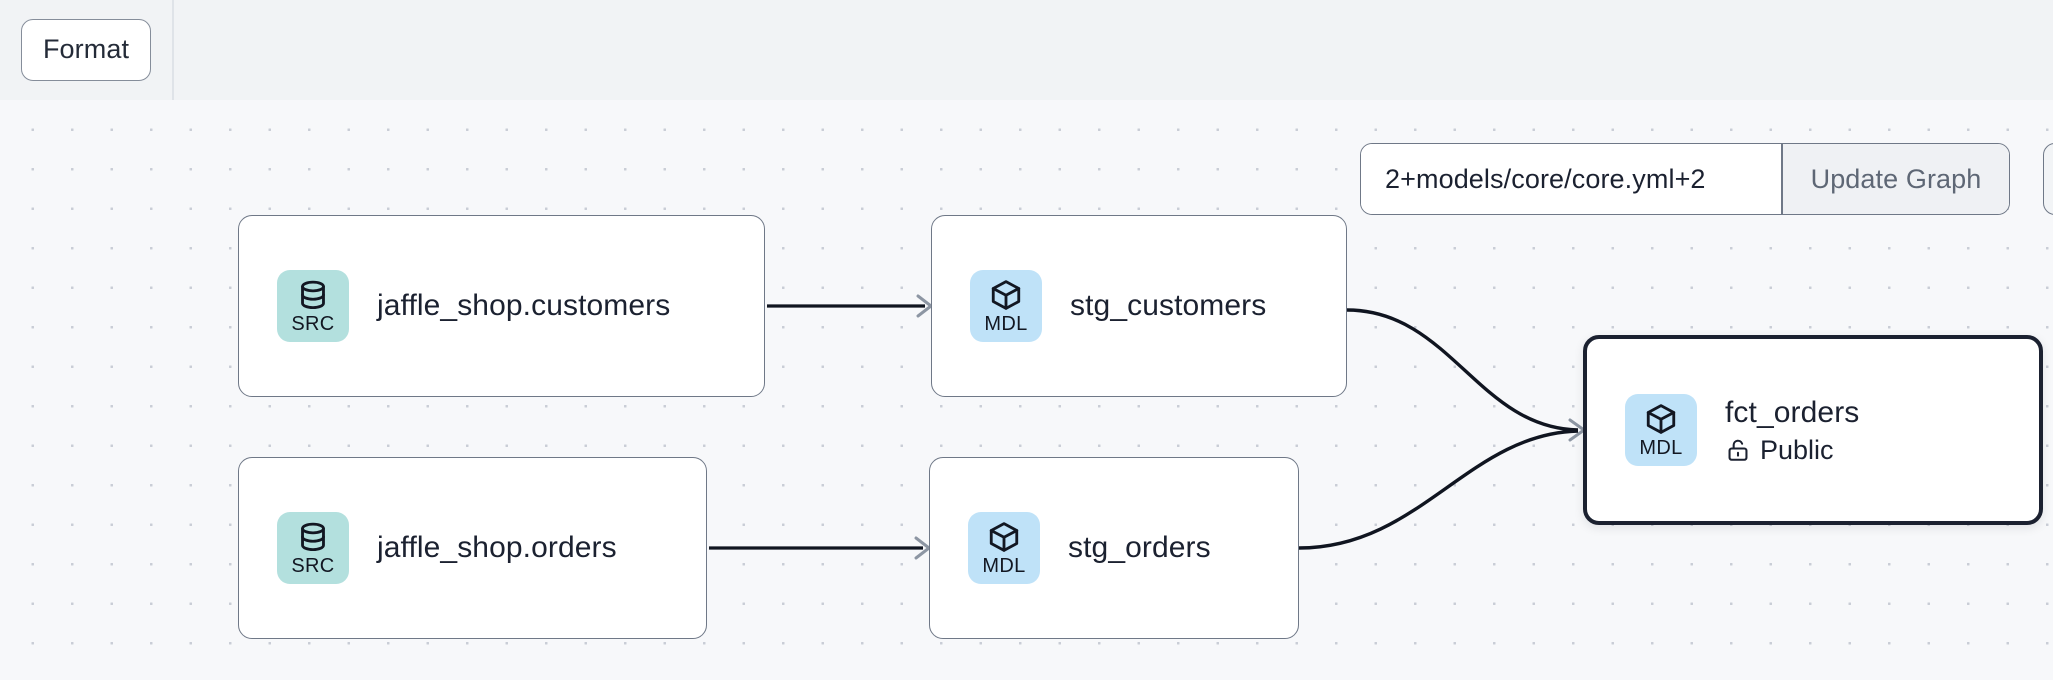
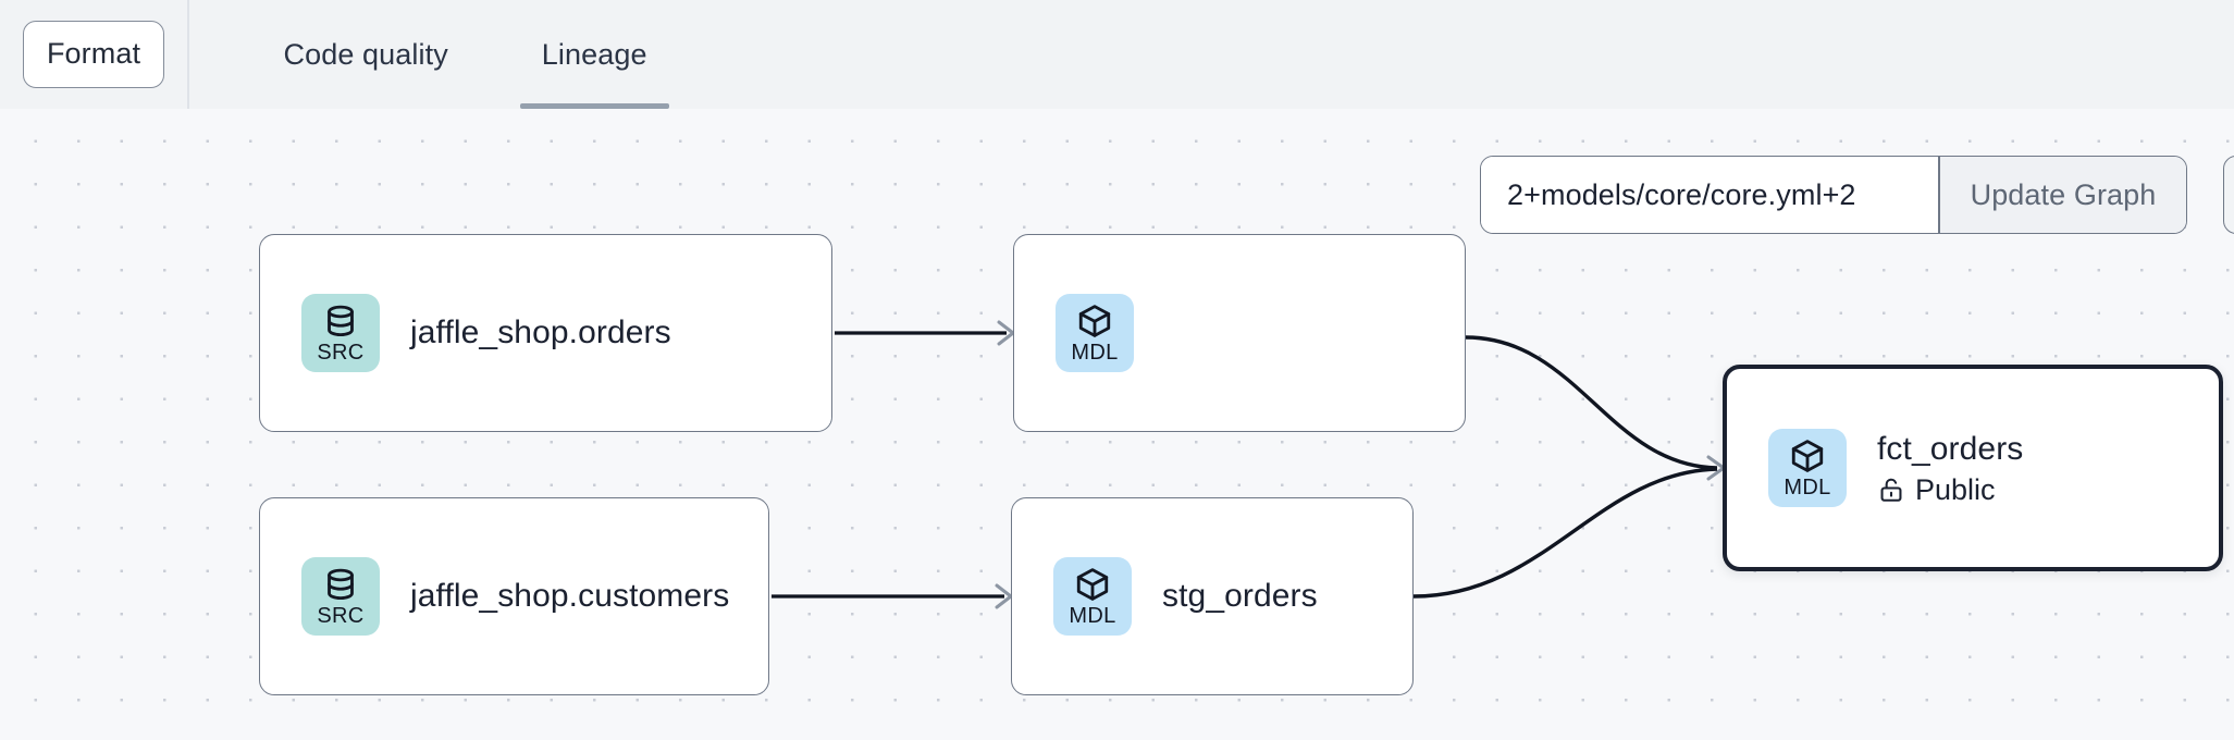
  Format
+ Code quality
+ Lineage
  SRC
- jaffle_shop.customers
+ jaffle_shop.orders
  MDL
- stg_customers
  SRC
- jaffle_shop.orders
+ jaffle_shop.customers
  MDL
  stg_orders
  MDL
  fct_orders
  Public
  2+models/core/core.yml+2
  Update Graph
